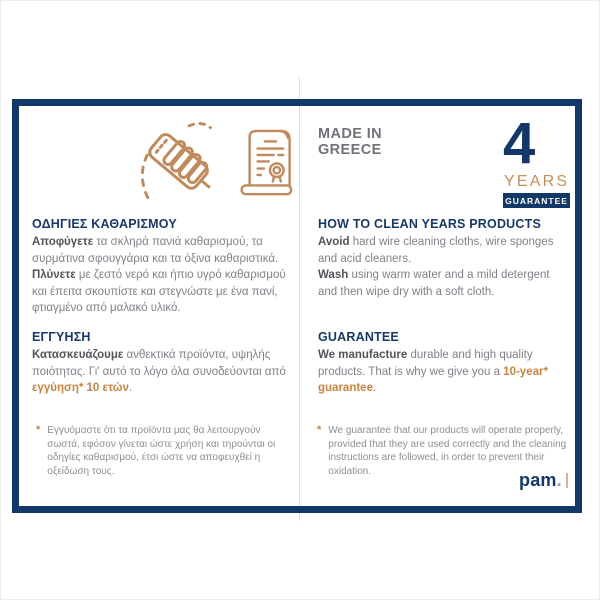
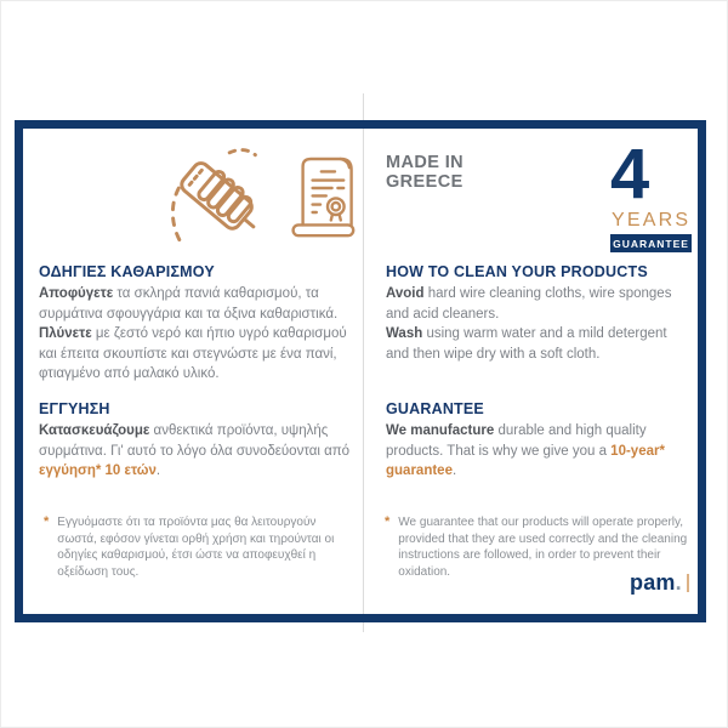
  MADE IN
  GREECE
  4
  YEARS
  GUARANTEE
  ΟΔΗΓΙΕΣ ΚΑΘΑΡΙΣΜΟΥ
  Αποφύγετε τα σκληρά πανιά καθαρισμού, τα συρμάτινα σφουγγάρια και τα όξινα καθαριστικά.
  Πλύνετε με ζεστό νερό και ήπιο υγρό καθαρισμού και έπειτα σκουπίστε και στεγνώστε με ένα πανί, φτιαγμένο από μαλακό υλικό.
  ΕΓΓΥΗΣΗ
- Κατασκευάζουμε ανθεκτικά προϊόντα, υψηλής ποιότητας. Γι' αυτό το λόγο όλα συνοδεύονται από εγγύηση* 10 ετών.
+ Κατασκευάζουμε ανθεκτικά προϊόντα, υψηλής συρμάτινα. Γι' αυτό το λόγο όλα συνοδεύονται από εγγύηση* 10 ετών.
  *
- Εγγυόμαστε ότι τα προϊόντα μας θα λειτουργούν σωστά, εφόσον γίνεται ώστε χρήση και τηρούνται οι οδηγίες καθαρισμού, έτσι ώστε να αποφευχθεί η οξείδωση τους.
+ Εγγυόμαστε ότι τα προϊόντα μας θα λειτουργούν σωστά, εφόσον γίνεται ορθή χρήση και τηρούνται οι οδηγίες καθαρισμού, έτσι ώστε να αποφευχθεί η οξείδωση τους.
- HOW TO CLEAN YEARS PRODUCTS
+ HOW TO CLEAN YOUR PRODUCTS
  Avoid hard wire cleaning cloths, wire sponges and acid cleaners.
  Wash using warm water and a mild detergent and then wipe dry with a soft cloth.
  GUARANTEE
  We manufacture durable and high quality products. That is why we give you a 10-year* guarantee.
  *
  We guarantee that our products will operate properly, provided that they are used correctly and the cleaning instructions are followed, in order to prevent their oxidation.
  pam
  .
